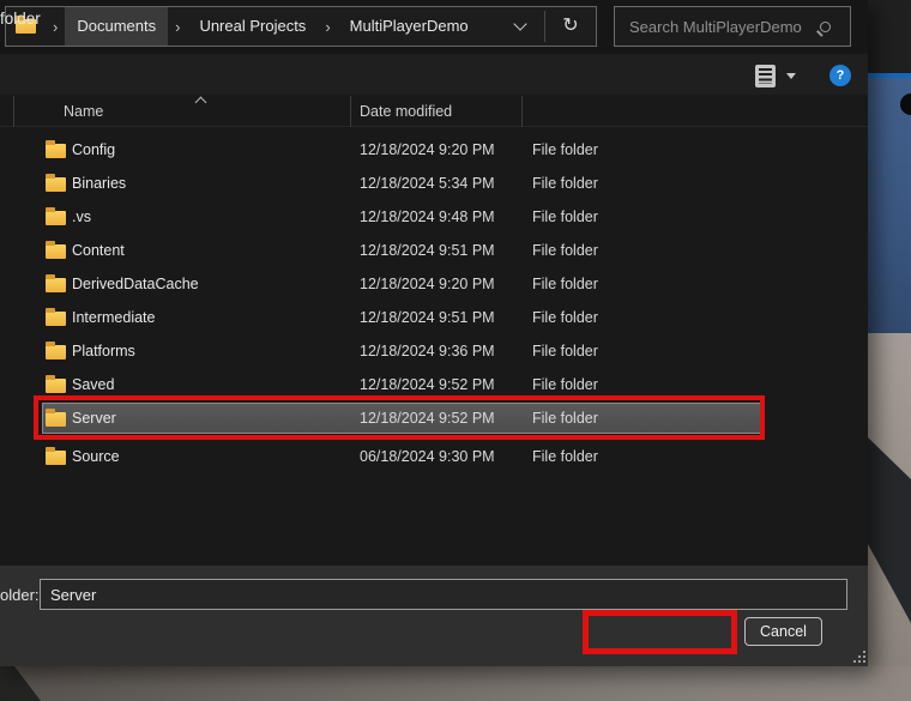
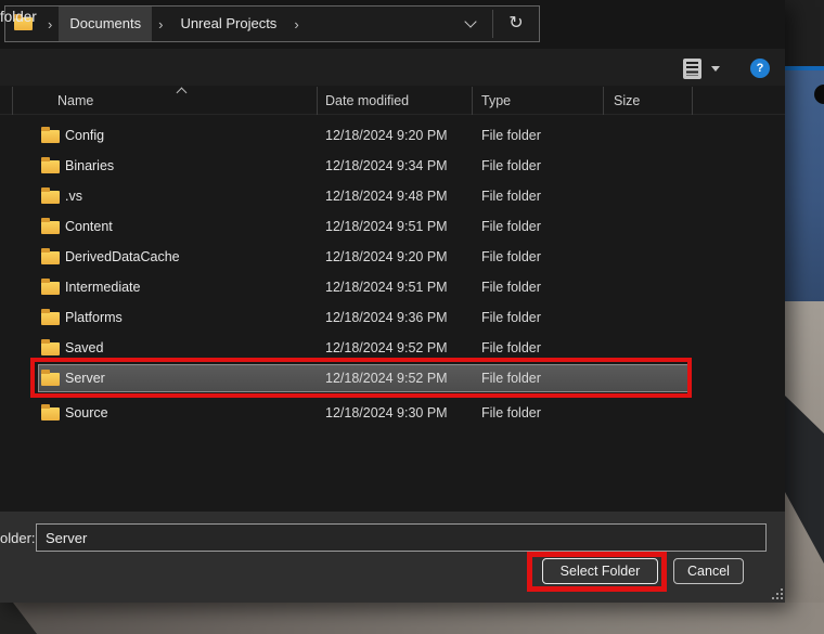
  ›
  Documents
  ›
  Unreal Projects
  ›
- MultiPlayerDemo
  ↻
- Search MultiPlayerDemo
  folder
  ?
  Name
  Date modified
+ Type
+ Size
  Config
  12/18/2024 9:20 PM
  File folder
  Binaries
- 12/18/2024 5:34 PM
+ 12/18/2024 9:34 PM
  File folder
  .vs
  12/18/2024 9:48 PM
  File folder
  Content
  12/18/2024 9:51 PM
  File folder
  DerivedDataCache
  12/18/2024 9:20 PM
  File folder
  Intermediate
  12/18/2024 9:51 PM
  File folder
  Platforms
  12/18/2024 9:36 PM
  File folder
  Saved
  12/18/2024 9:52 PM
  File folder
  Server
  12/18/2024 9:52 PM
  File folder
  Source
- 06/18/2024 9:30 PM
+ 12/18/2024 9:30 PM
  File folder
  older:
  Server
+ Select Folder
  Cancel
